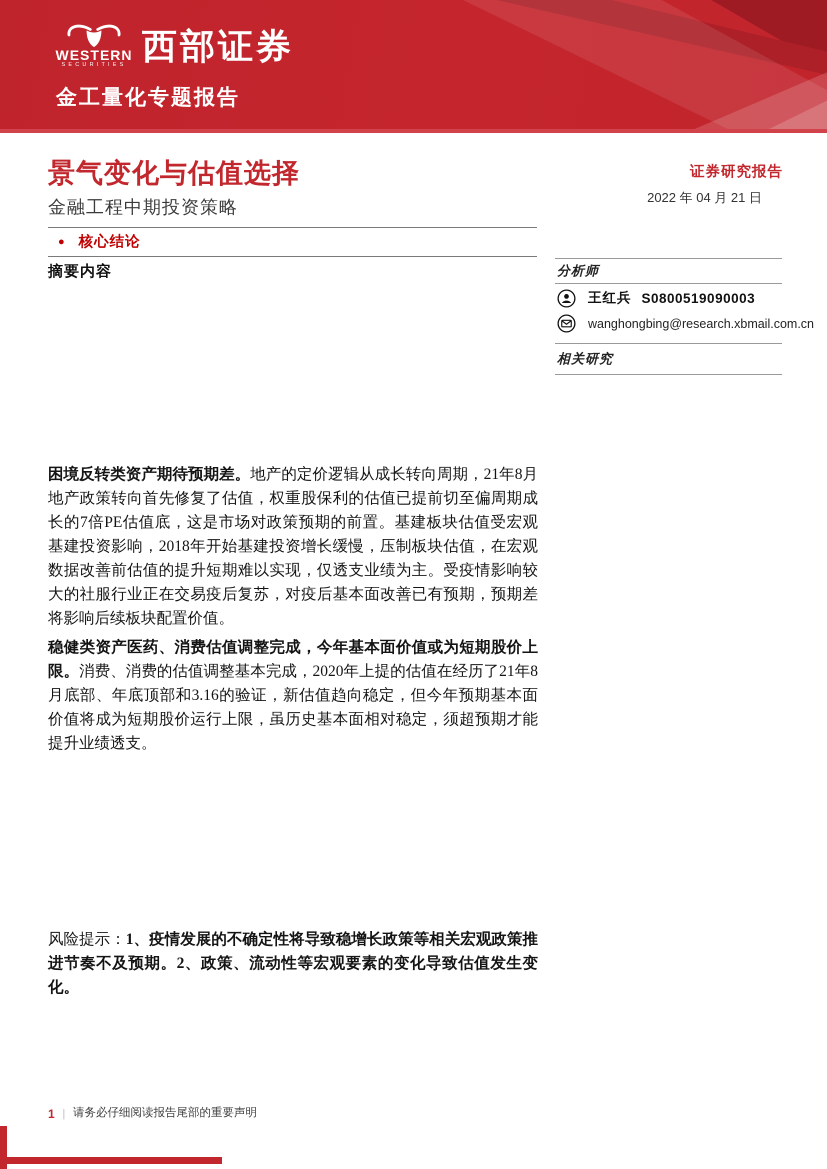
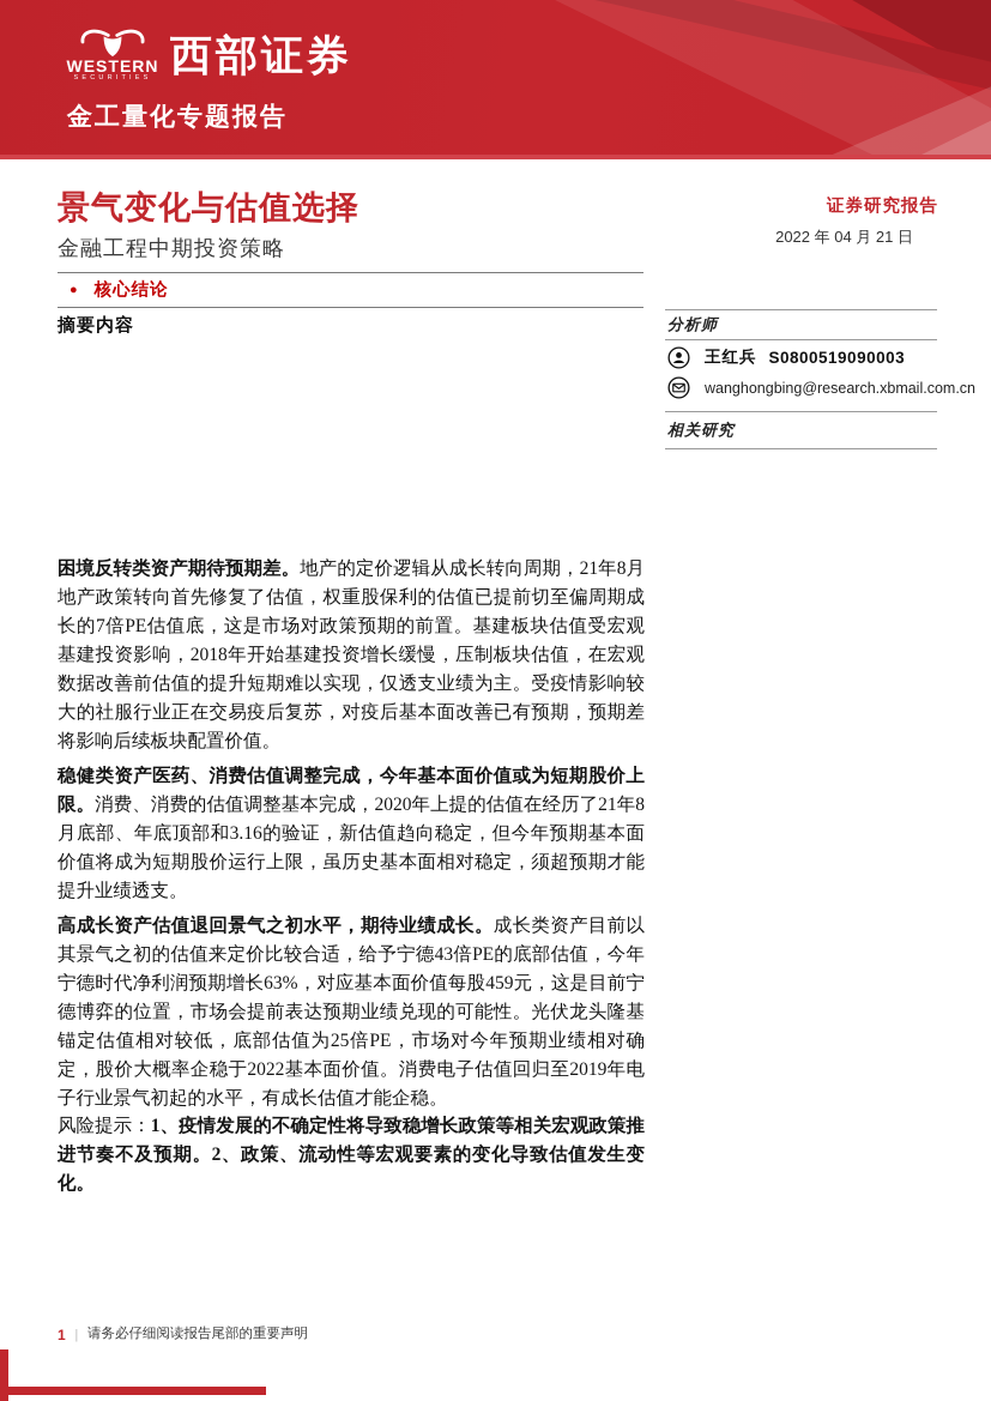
  WESTERN
  西部证券
  金工量化专题报告
  景气变化与估值选择
  金融工程中期投资策略
  证券研究报告
  2022 年 04 月 21 日
  ●
  核心结论
  摘要内容
  困境反转类资产期待预期差。地产的定价逻辑从成长转向周期，21年8月地产政策转向首先修复了估值，权重股保利的估值已提前切至偏周期成长的7倍PE估值底，这是市场对政策预期的前置。基建板块估值受宏观基建投资影响，2018年开始基建投资增长缓慢，压制板块估值，在宏观数据改善前估值的提升短期难以实现，仅透支业绩为主。受疫情影响较大的社服行业正在交易疫后复苏，对疫后基本面改善已有预期，预期差将影响后续板块配置价值。
  稳健类资产医药、消费估值调整完成，今年基本面价值或为短期股价上限。消费、消费的估值调整基本完成，2020年上提的估值在经历了21年8月底部、年底顶部和3.16的验证，新估值趋向稳定，但今年预期基本面价值将成为短期股价运行上限，虽历史基本面相对稳定，须超预期才能提升业绩透支。
+ 高成长资产估值退回景气之初水平，期待业绩成长。成长类资产目前以其景气之初的估值来定价比较合适，给予宁德43倍PE的底部估值，今年宁德时代净利润预期增长63%，对应基本面价值每股459元，这是目前宁德博弈的位置，市场会提前表达预期业绩兑现的可能性。光伏龙头隆基锚定估值相对较低，底部估值为25倍PE，市场对今年预期业绩相对确定，股价大概率企稳于2022基本面价值。消费电子估值回归至2019年电子行业景气初起的水平，有成长估值才能企稳。
  风险提示：1、疫情发展的不确定性将导致稳增长政策等相关宏观政策推进节奏不及预期。2、政策、流动性等宏观要素的变化导致估值发生变化。
  分析师
  王红兵
  S0800519090003
  wanghongbing@research.xbmail.com.cn
  相关研究
  1
  |
  请务必仔细阅读报告尾部的重要声明
